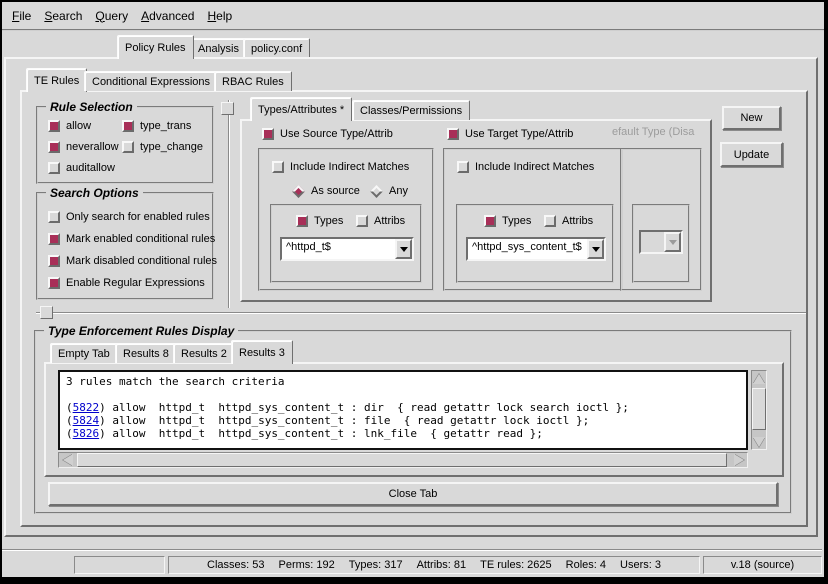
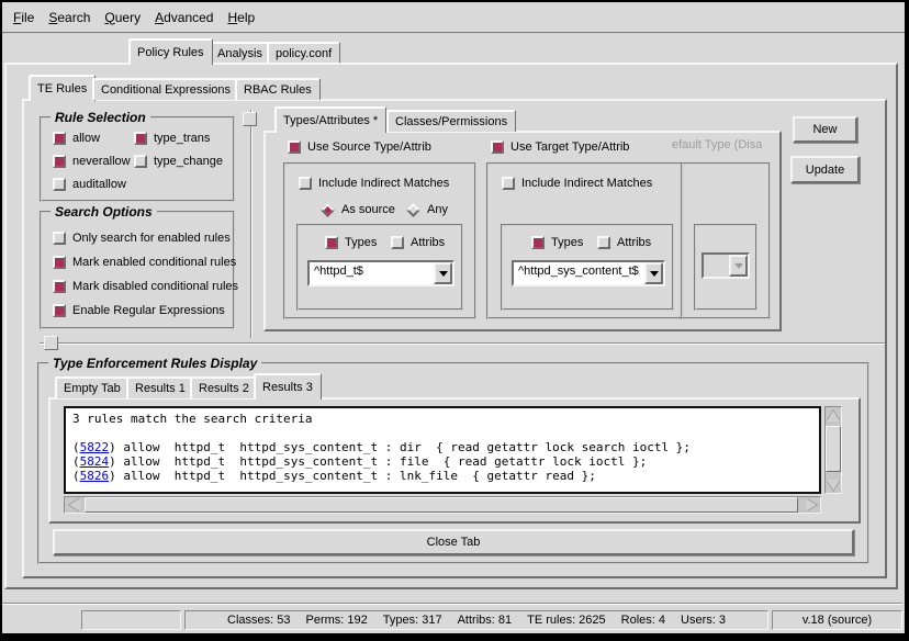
  File
  Search
  Query
  Advanced
  Help
  Policy Rules
  Analysis
  policy.conf
  TE Rules
  Conditional Expressions
  RBAC Rules
  Rule Selection
  allow
  type_trans
  neverallow
  type_change
  auditallow
  Search Options
  Only search for enabled rules
  Mark enabled conditional rules
  Mark disabled conditional rules
  Enable Regular Expressions
  Types/Attributes *
  Classes/Permissions
  Use Source Type/Attrib
  Include Indirect Matches
  As source
  Any
  Types
  Attribs
  ^httpd_t$
  Use Target Type/Attrib
  Include Indirect Matches
  Types
  Attribs
  ^httpd_sys_content_t$
  efault Type (Disa
  New
  Update
  Type Enforcement Rules Display
  Empty Tab
- Results 8
+ Results 1
  Results 2
  Results 3
  3 rules match the search criteria
  (5822) allow httpd_t httpd_sys_content_t : dir { read getattr lock search ioctl };
  (5824) allow httpd_t httpd_sys_content_t : file { read getattr lock ioctl };
  (5826) allow httpd_t httpd_sys_content_t : lnk_file { getattr read };
  Close Tab
  Classes: 53
  Perms: 192
  Types: 317
  Attribs: 81
  TE rules: 2625
  Roles: 4
  Users: 3
  v.18 (source)
